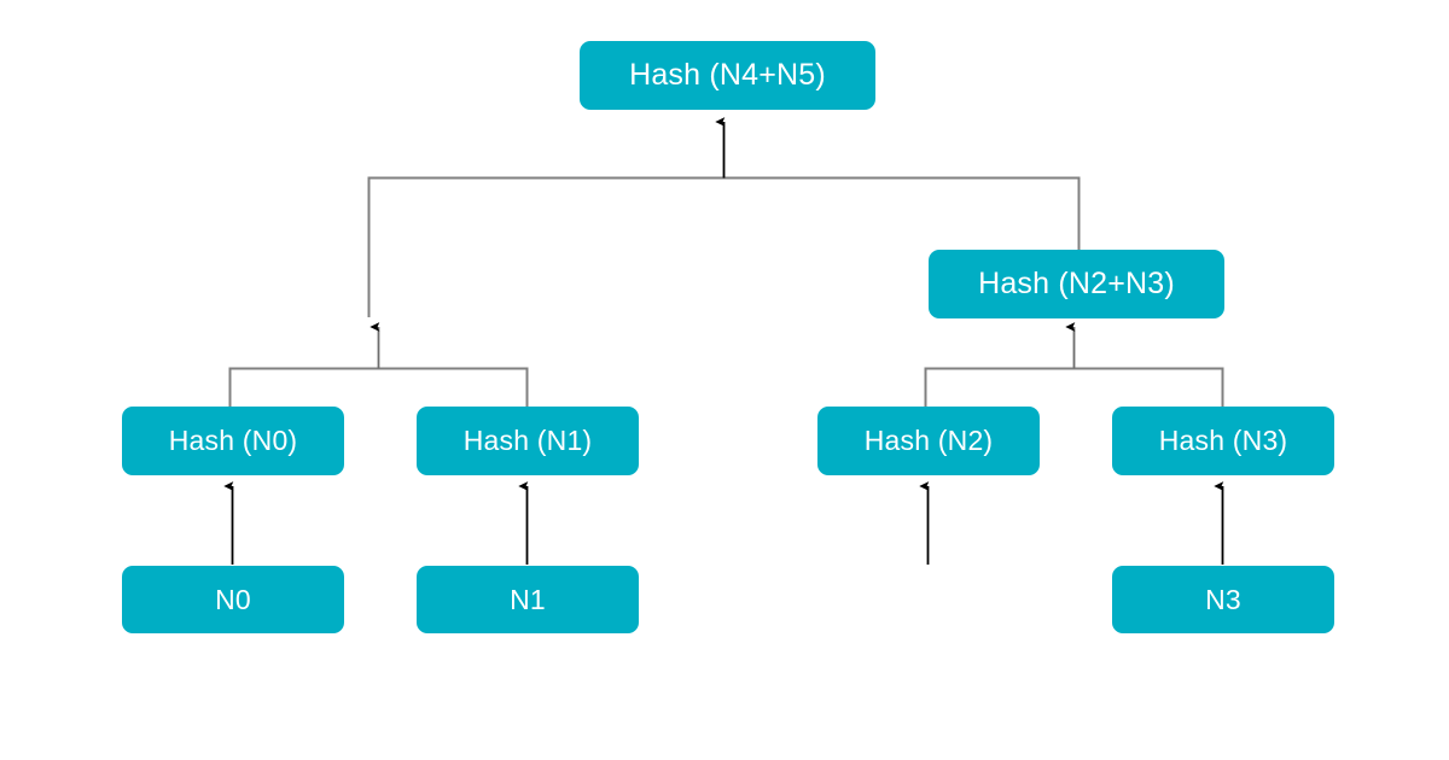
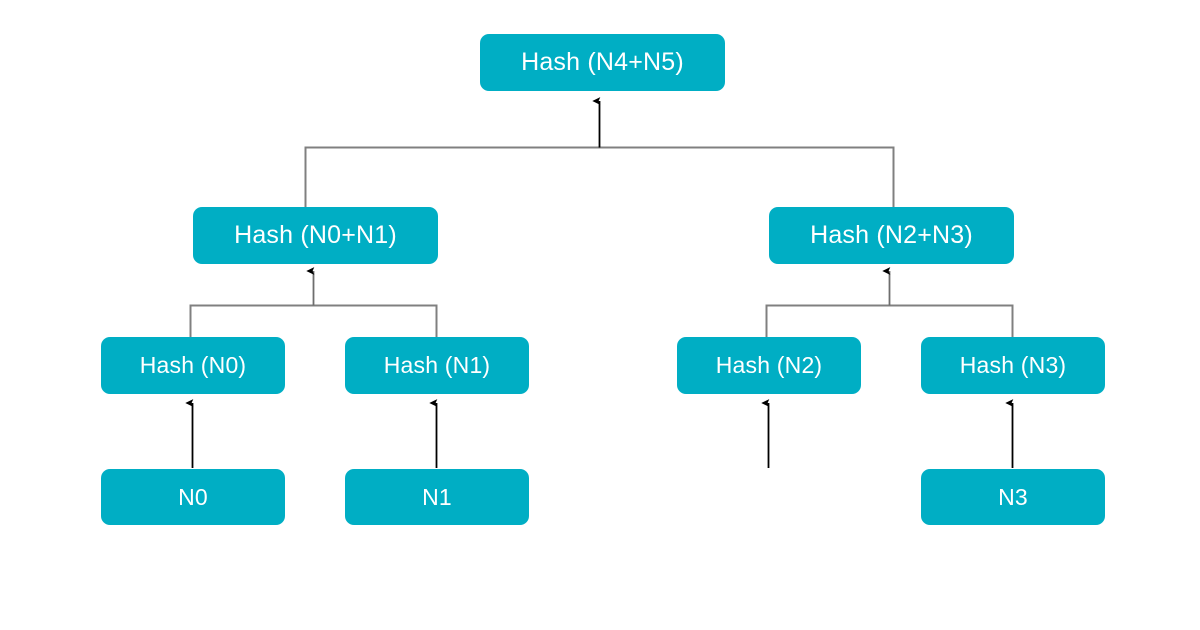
  Hash (N4+N5)
+ Hash (N0+N1)
  Hash (N2+N3)
  Hash (N0)
  Hash (N1)
  Hash (N2)
  Hash (N3)
  N0
  N1
  N3
